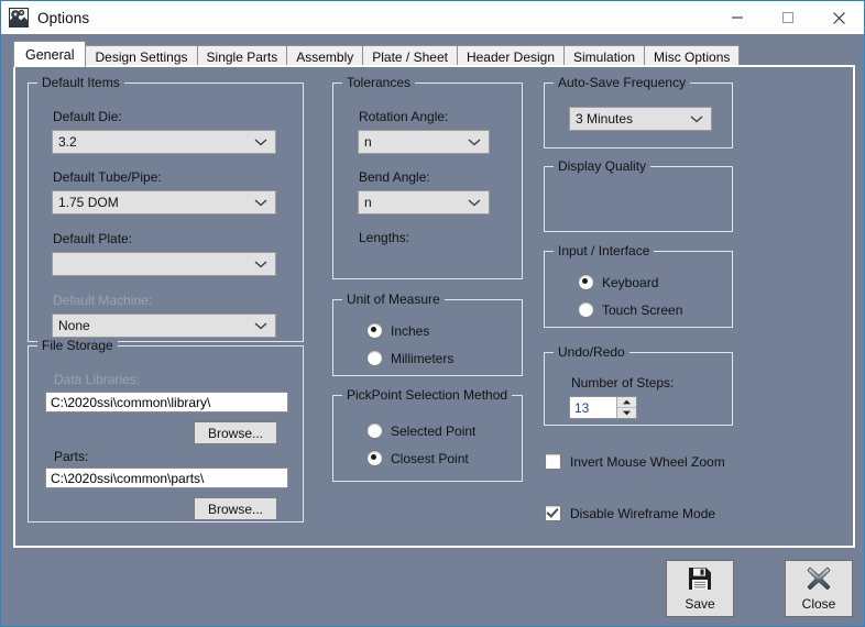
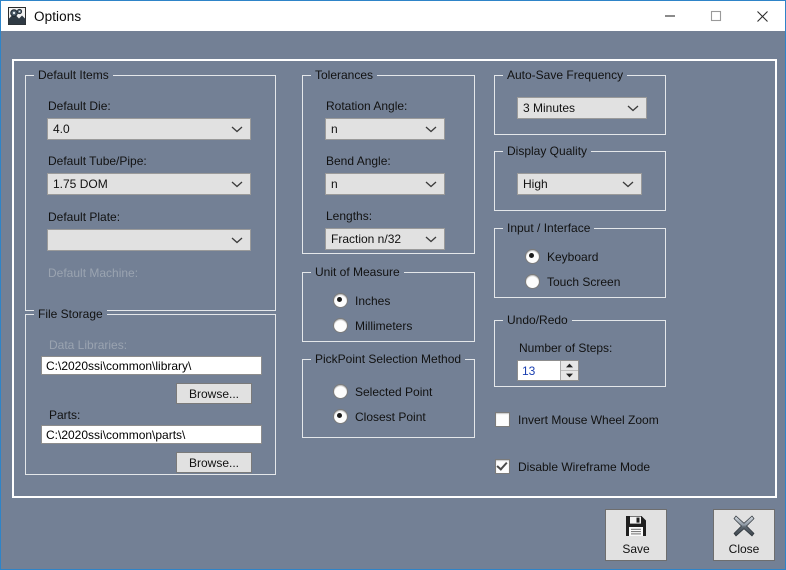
  Options
- General
- Design Settings
- Single Parts
- Assembly
- Plate / Sheet
- Header Design
- Simulation
- Misc Options
  Default Items
  Default Die:
- 3.2
+ 4.0
  Default Tube/Pipe:
  1.75 DOM
  Default Plate:
  Default Machine:
- None
  File Storage
  Data Libraries:
  C:\2020ssi\common\library\
  Browse...
  Parts:
  C:\2020ssi\common\parts\
  Browse...
  Tolerances
  Rotation Angle:
  n
  Bend Angle:
  n
  Lengths:
+ Fraction n/32
  Unit of Measure
  Inches
  Millimeters
  PickPoint Selection Method
  Selected Point
  Closest Point
  Auto-Save Frequency
  3 Minutes
  Display Quality
+ High
  Input / Interface
  Keyboard
  Touch Screen
  Undo/Redo
  Number of Steps:
  13
  Invert Mouse Wheel Zoom
  Disable Wireframe Mode
  Save
  Close
